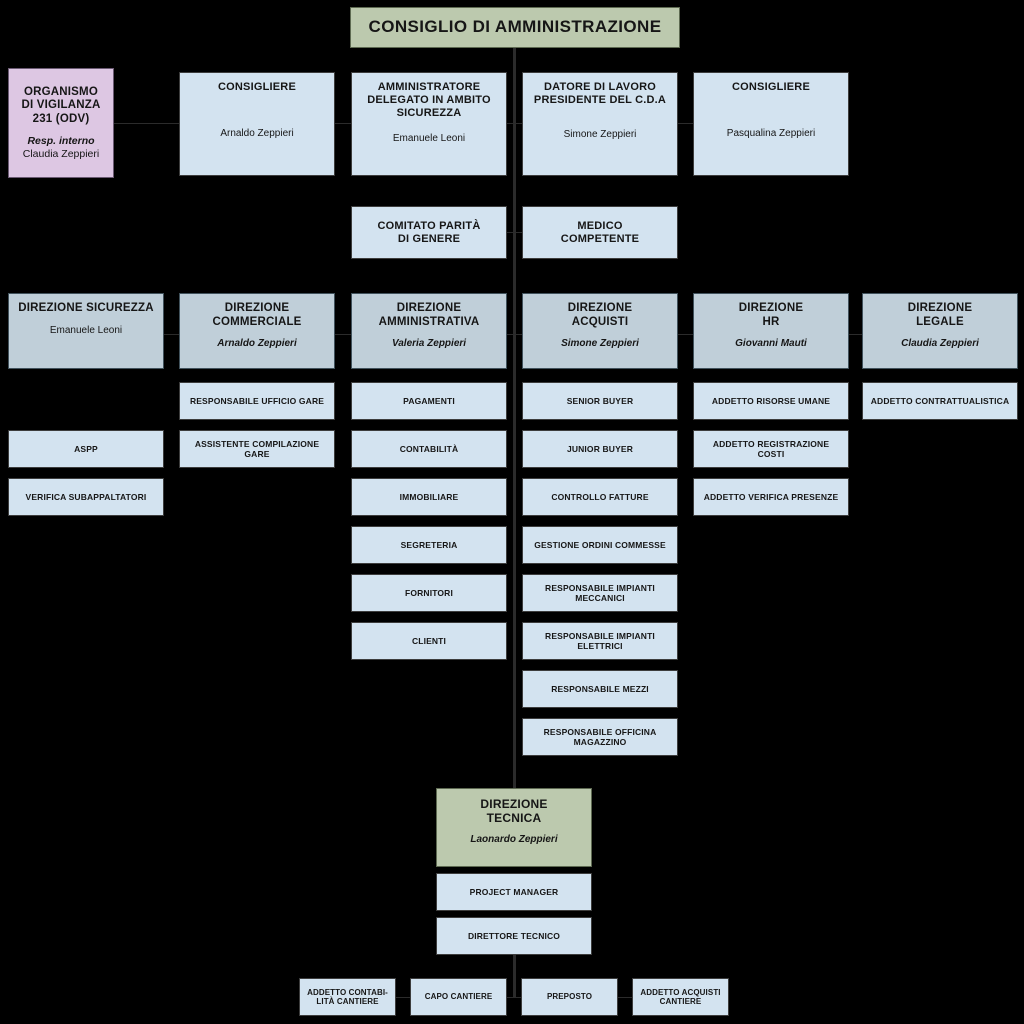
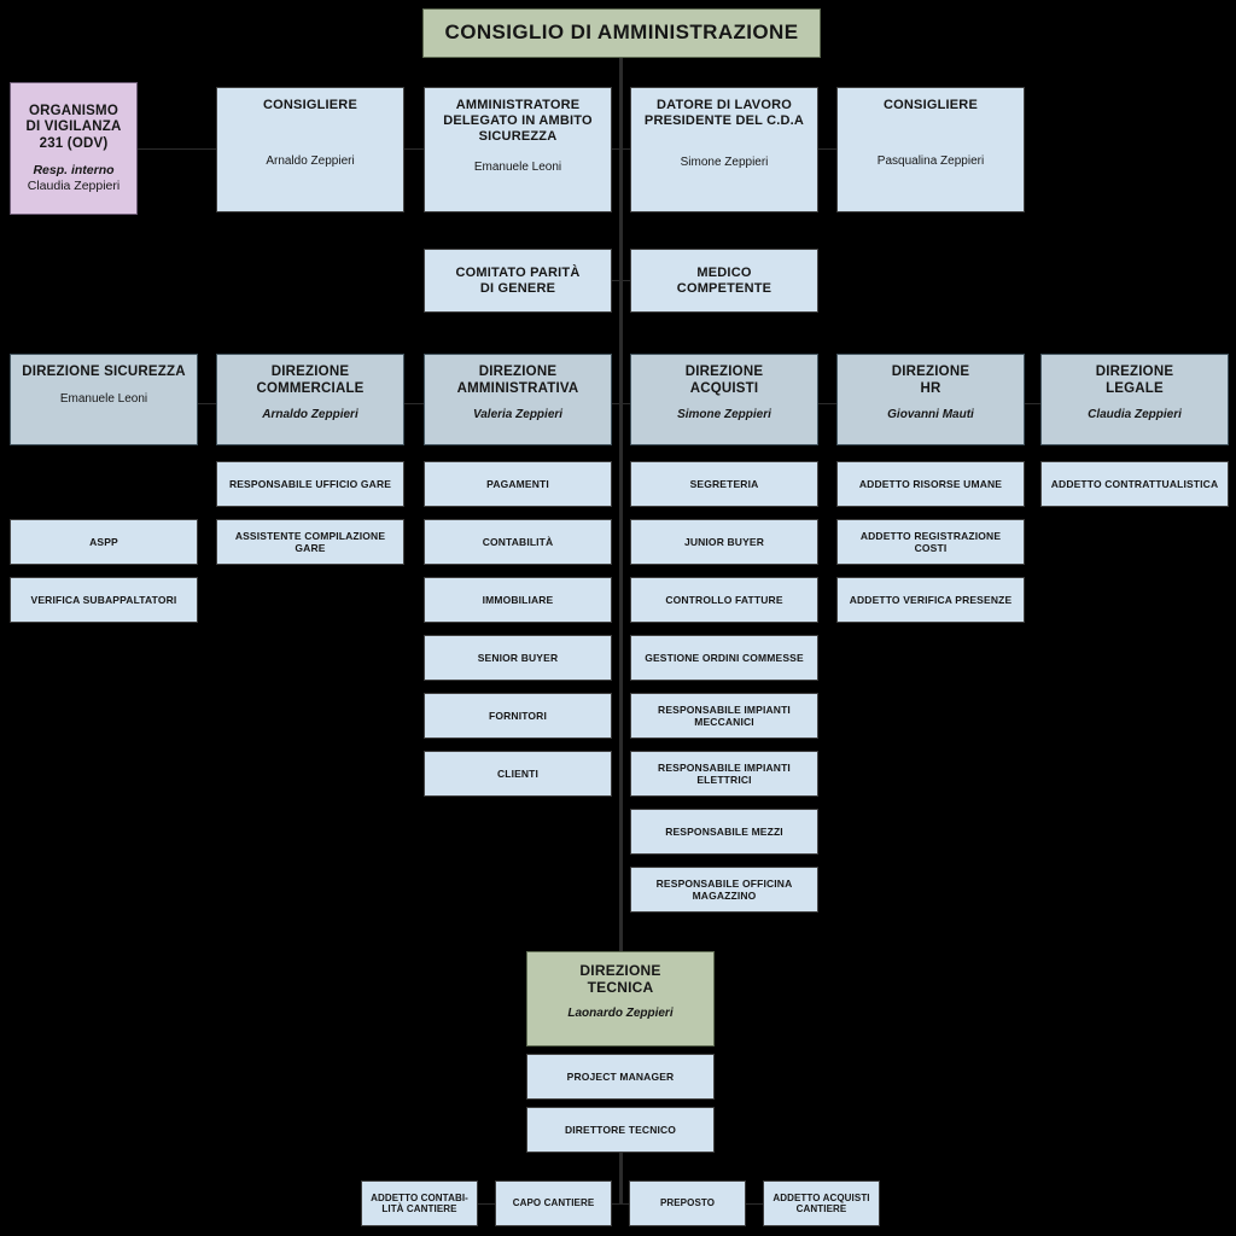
  CONSIGLIO DI AMMINISTRAZIONE
  ORGANISMO
  DI VIGILANZA
  231 (ODV)
  Resp. interno
  Claudia Zeppieri
  CONSIGLIERE
  Arnaldo Zeppieri
  AMMINISTRATORE
  DELEGATO IN AMBITO
  SICUREZZA
  Emanuele Leoni
  DATORE DI LAVORO
  PRESIDENTE DEL C.D.A
  Simone Zeppieri
  CONSIGLIERE
  Pasqualina Zeppieri
  COMITATO PARITÀ
  DI GENERE
  MEDICO
  COMPETENTE
  DIREZIONE SICUREZZA
  Emanuele Leoni
  ASPP
  VERIFICA SUBAPPALTATORI
  DIREZIONE
  COMMERCIALE
  Arnaldo Zeppieri
  RESPONSABILE UFFICIO GARE
  ASSISTENTE COMPILAZIONE
  GARE
  DIREZIONE
  AMMINISTRATIVA
  Valeria Zeppieri
  PAGAMENTI
  CONTABILITÀ
  IMMOBILIARE
- SEGRETERIA
+ SENIOR BUYER
  FORNITORI
  CLIENTI
  DIREZIONE
  ACQUISTI
  Simone Zeppieri
- SENIOR BUYER
+ SEGRETERIA
  JUNIOR BUYER
  CONTROLLO FATTURE
  GESTIONE ORDINI COMMESSE
  RESPONSABILE IMPIANTI
  MECCANICI
  RESPONSABILE IMPIANTI
  ELETTRICI
  RESPONSABILE MEZZI
  RESPONSABILE OFFICINA
  MAGAZZINO
  DIREZIONE
  HR
  Giovanni Mauti
  ADDETTO RISORSE UMANE
  ADDETTO REGISTRAZIONE
  COSTI
  ADDETTO VERIFICA PRESENZE
  DIREZIONE
  LEGALE
  Claudia Zeppieri
  ADDETTO CONTRATTUALISTICA
  DIREZIONE
  TECNICA
  Laonardo Zeppieri
  PROJECT MANAGER
  DIRETTORE TECNICO
  ADDETTO CONTABI-
  LITÀ CANTIERE
  CAPO CANTIERE
  PREPOSTO
  ADDETTO ACQUISTI
  CANTIERE
